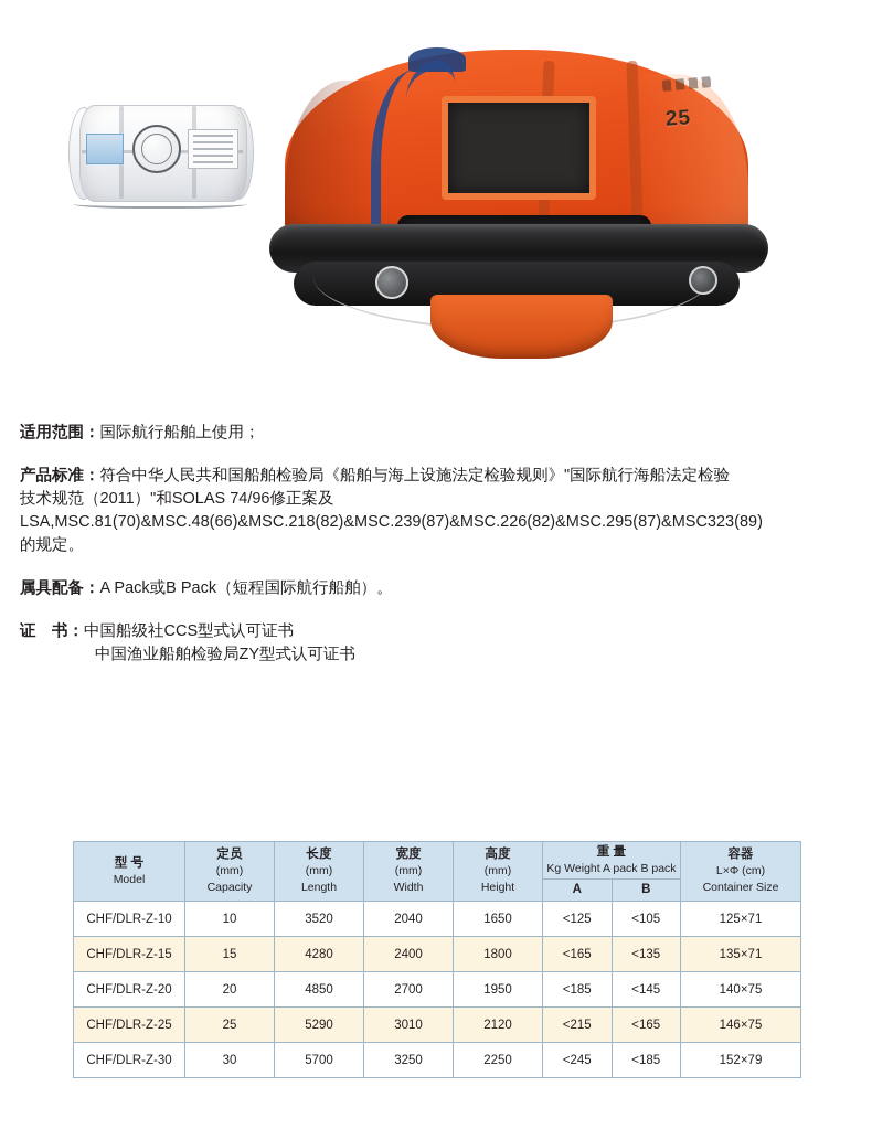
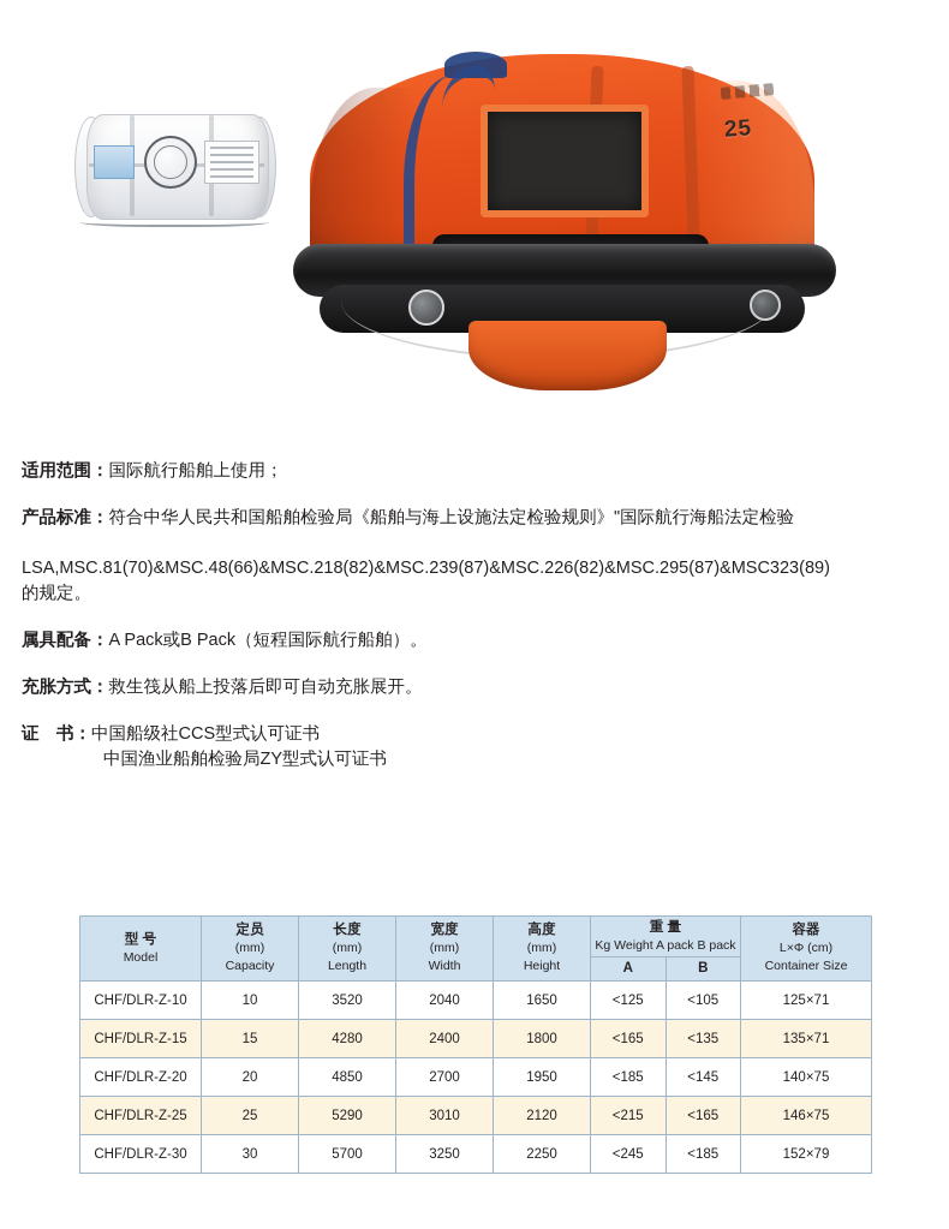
  适用范围：国际航行船舶上使用；
  产品标准：符合中华人民共和国船舶检验局《船舶与海上设施法定检验规则》"国际航行海船法定检验
- 技术规范（2011）"和SOLAS 74/96修正案及
  LSA,MSC.81(70)&MSC.48(66)&MSC.218(82)&MSC.239(87)&MSC.226(82)&MSC.295(87)&MSC323(89)
  的规定。
  属具配备：A Pack或B Pack（短程国际航行船舶）。
+ 充胀方式：救生筏从船上投落后即可自动充胀展开。
  证 书：中国船级社CCS型式认可证书
  中国渔业船舶检验局ZY型式认可证书
  型 号 Model	定员 (mm) Capacity	长度 (mm) Length	宽度 (mm) Width	高度 (mm) Height	重 量 Kg Weight A pack B pack	容器 L×Φ (cm) Container Size
  A	B
  CHF/DLR-Z-10	10	3520	2040	1650	<125	<105	125×71
  CHF/DLR-Z-15	15	4280	2400	1800	<165	<135	135×71
  CHF/DLR-Z-20	20	4850	2700	1950	<185	<145	140×75
  CHF/DLR-Z-25	25	5290	3010	2120	<215	<165	146×75
  CHF/DLR-Z-30	30	5700	3250	2250	<245	<185	152×79
